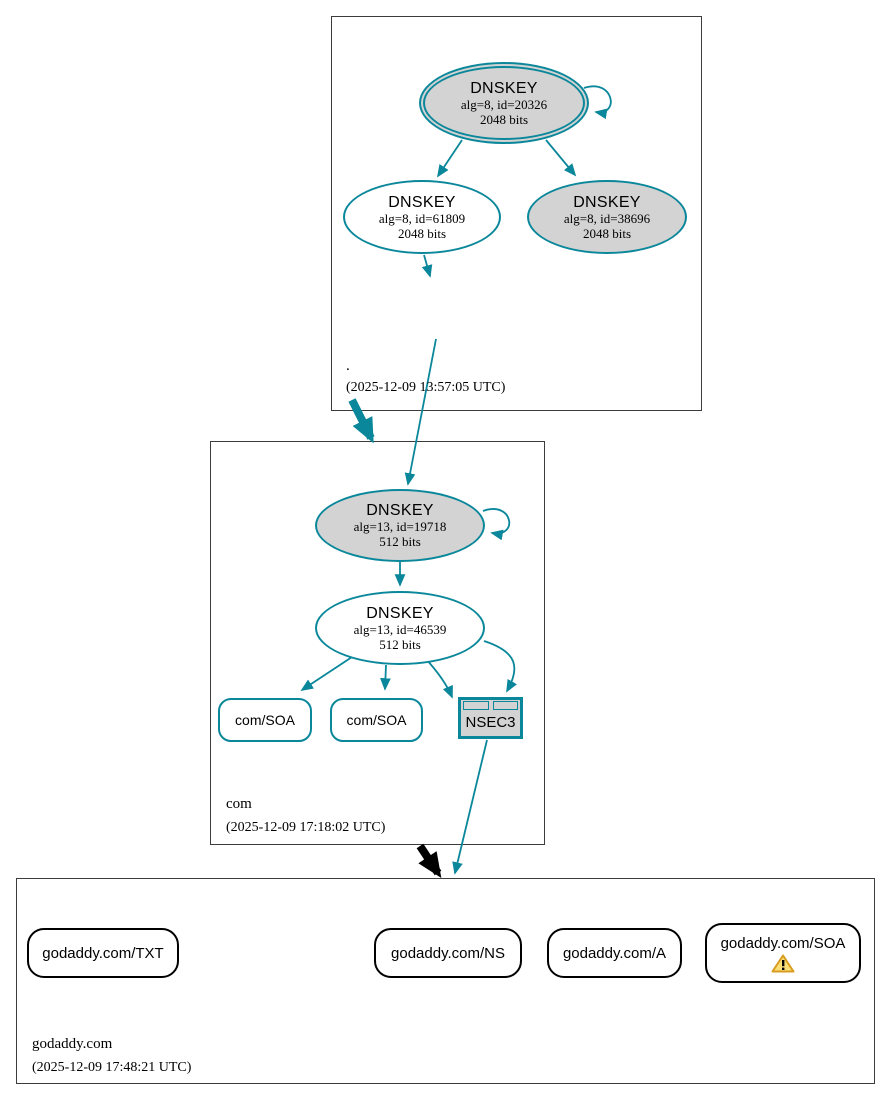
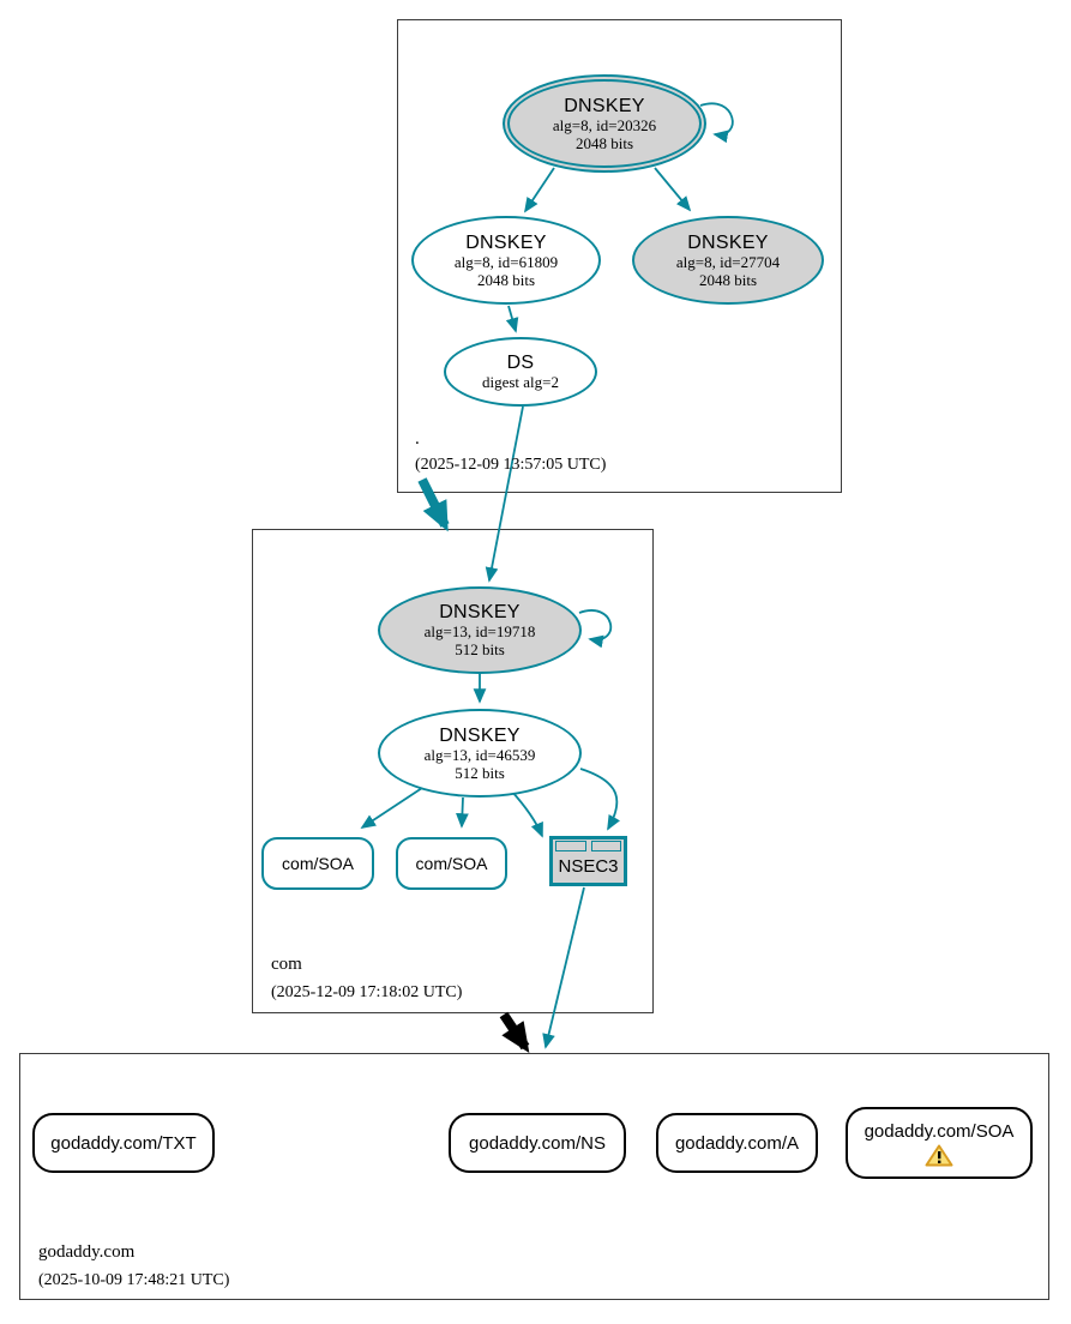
  DNSKEY
  alg=8, id=20326
  2048 bits
  DNSKEY
  alg=8, id=61809
  2048 bits
  DNSKEY
- alg=8, id=38696
+ alg=8, id=27704
  2048 bits
+ DS
+ digest alg=2
  .
  (2025-12-09 13:57:05 UTC)
  DNSKEY
  alg=13, id=19718
  512 bits
  DNSKEY
  alg=13, id=46539
  512 bits
  com/SOA
  com/SOA
  NSEC3
  com
  (2025-12-09 17:18:02 UTC)
  godaddy.com/TXT
  godaddy.com/NS
  godaddy.com/A
  godaddy.com/SOA
  godaddy.com
- (2025-12-09 17:48:21 UTC)
+ (2025-10-09 17:48:21 UTC)
